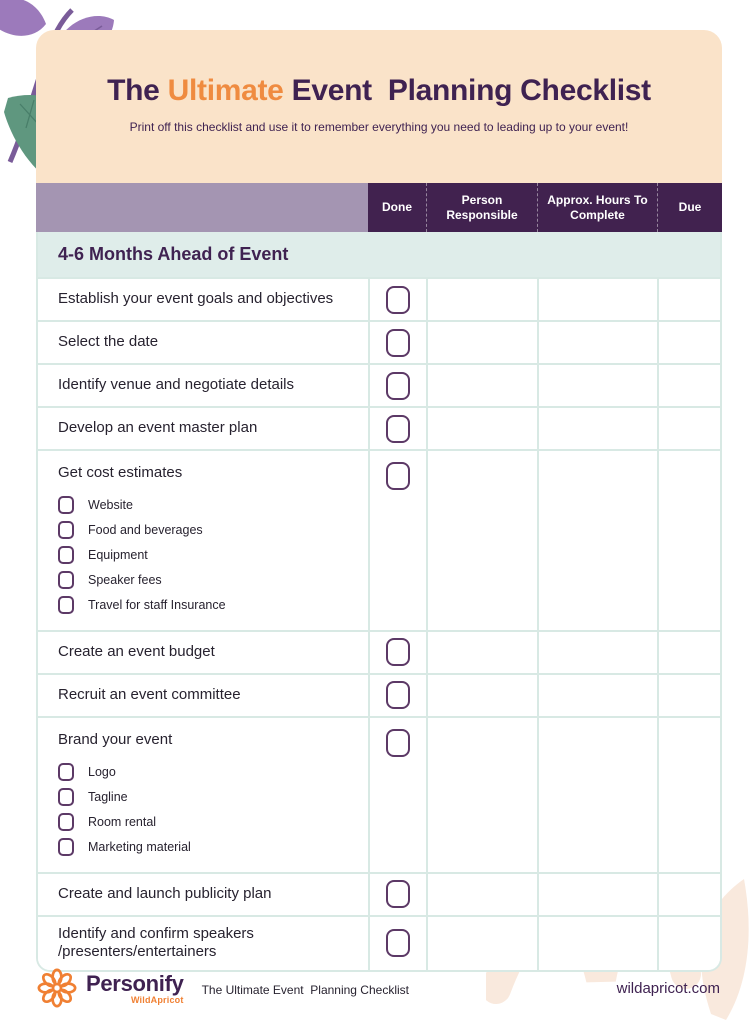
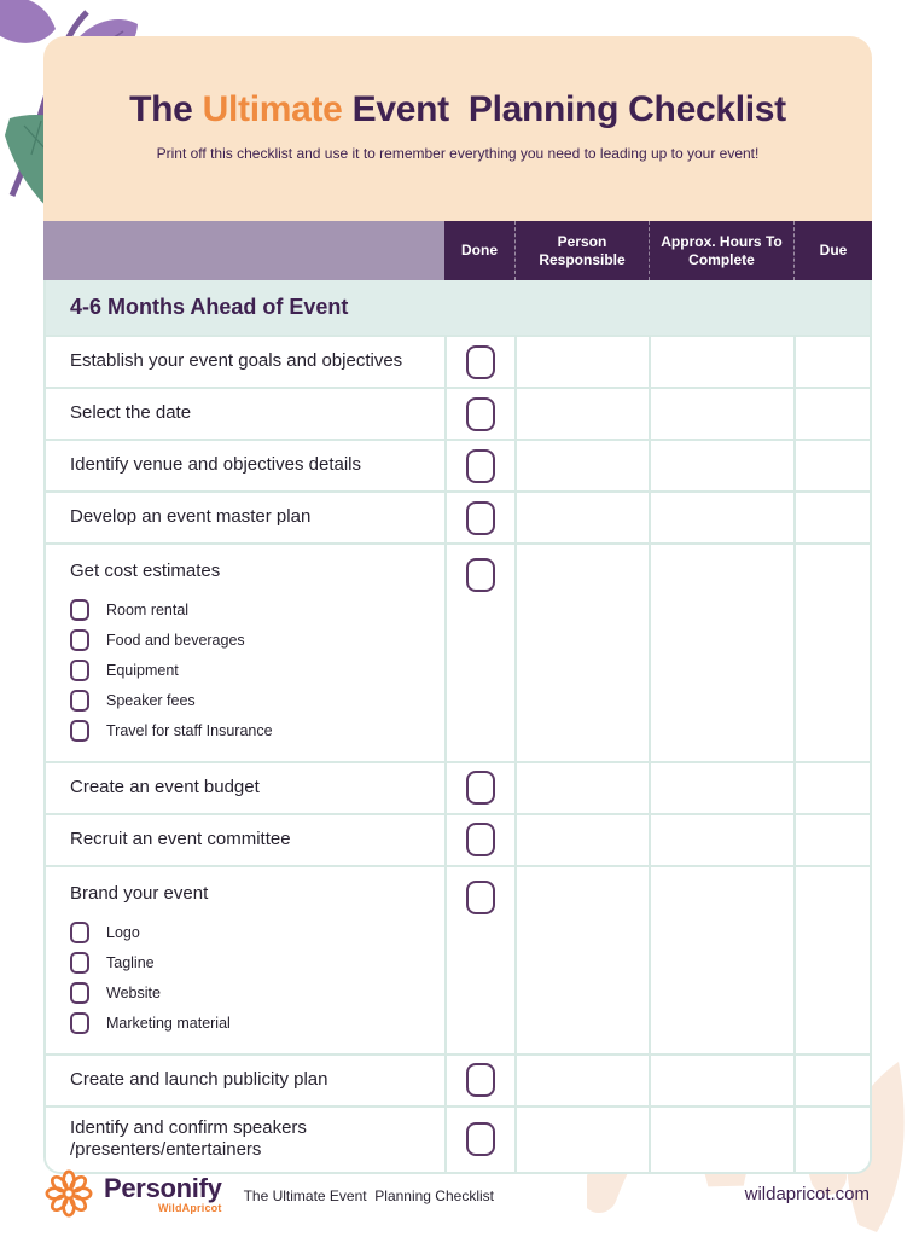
  The Ultimate Event Planning Checklist
  Print off this checklist and use it to remember everything you need to leading up to your event!
  Done
  Person Responsible
  Approx. Hours To Complete
  Due
  4-6 Months Ahead of Event
  Establish your event goals and objectives
  Select the date
- Identify venue and negotiate details
+ Identify venue and objectives details
  Develop an event master plan
  Get cost estimates
- Website
+ Room rental
  Food and beverages
  Equipment
  Speaker fees
  Travel for staff Insurance
  Create an event budget
  Recruit an event committee
  Brand your event
  Logo
  Tagline
- Room rental
+ Website
  Marketing material
  Create and launch publicity plan
  Identify and confirm speakers
  /presenters/entertainers
  Personify
  WildApricot
  The Ultimate Event Planning Checklist
  wildapricot.com
